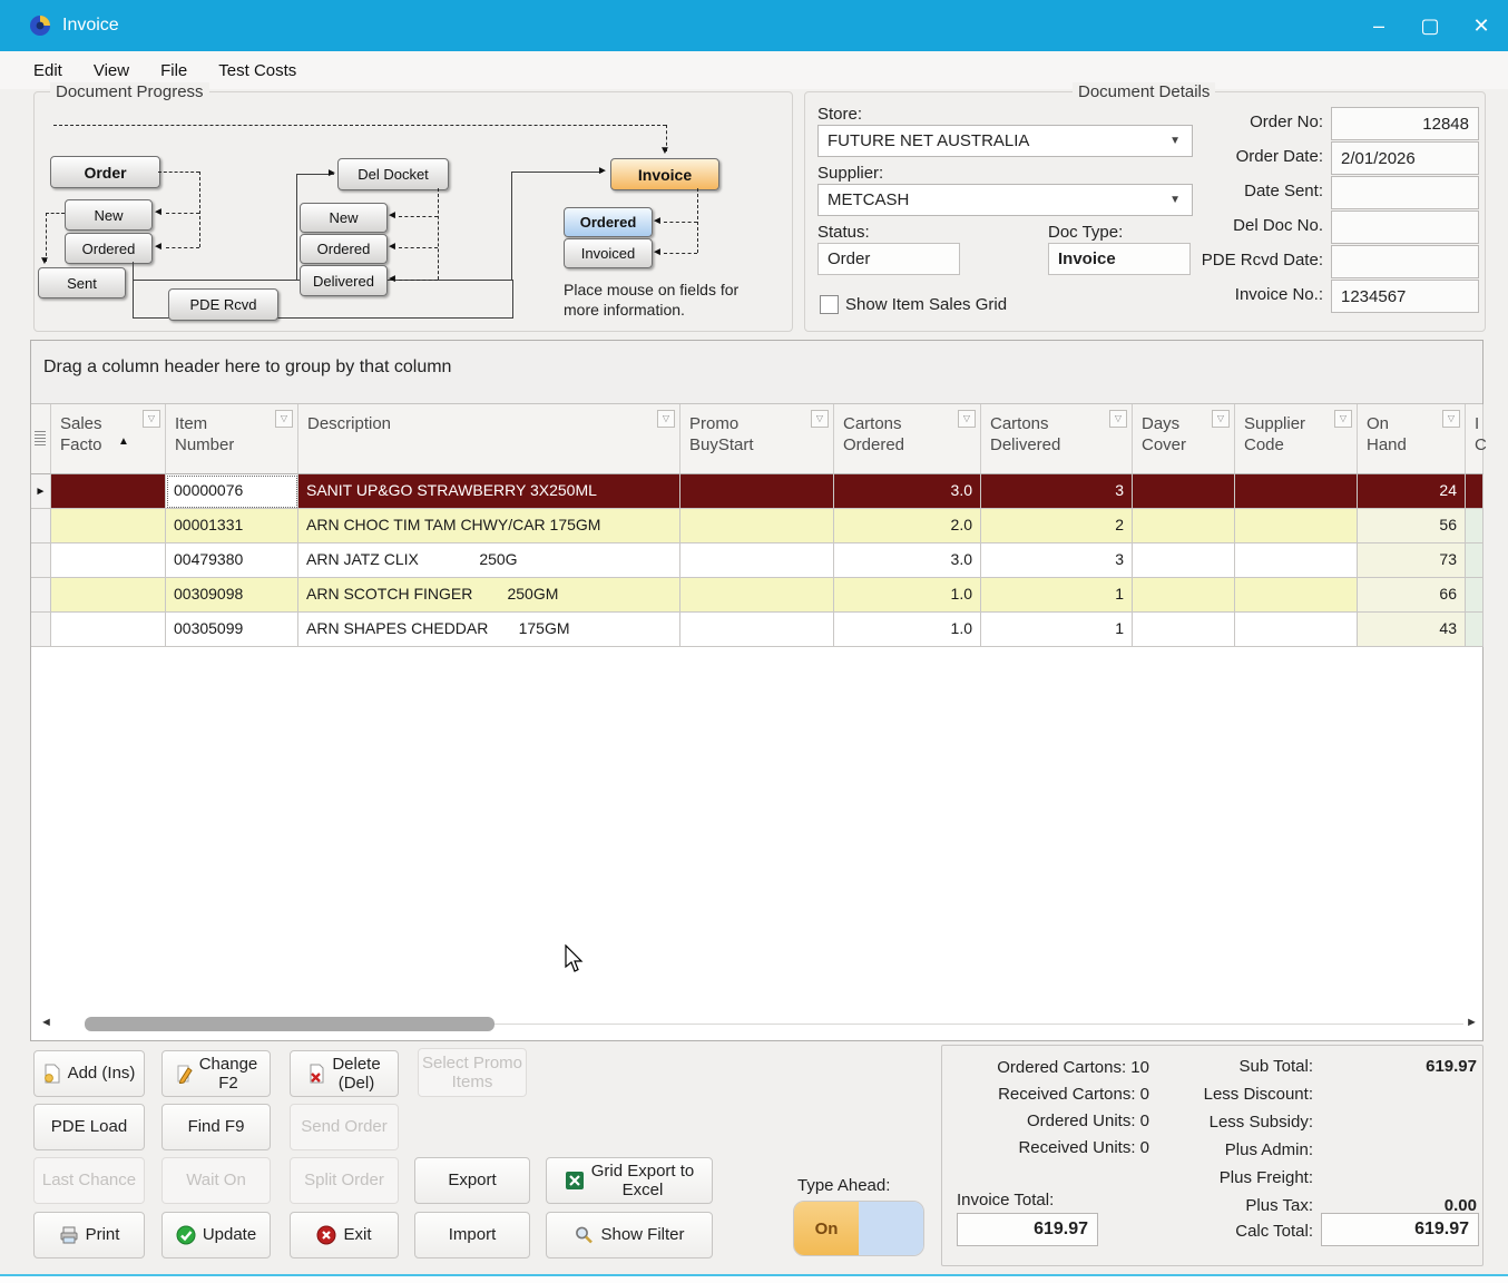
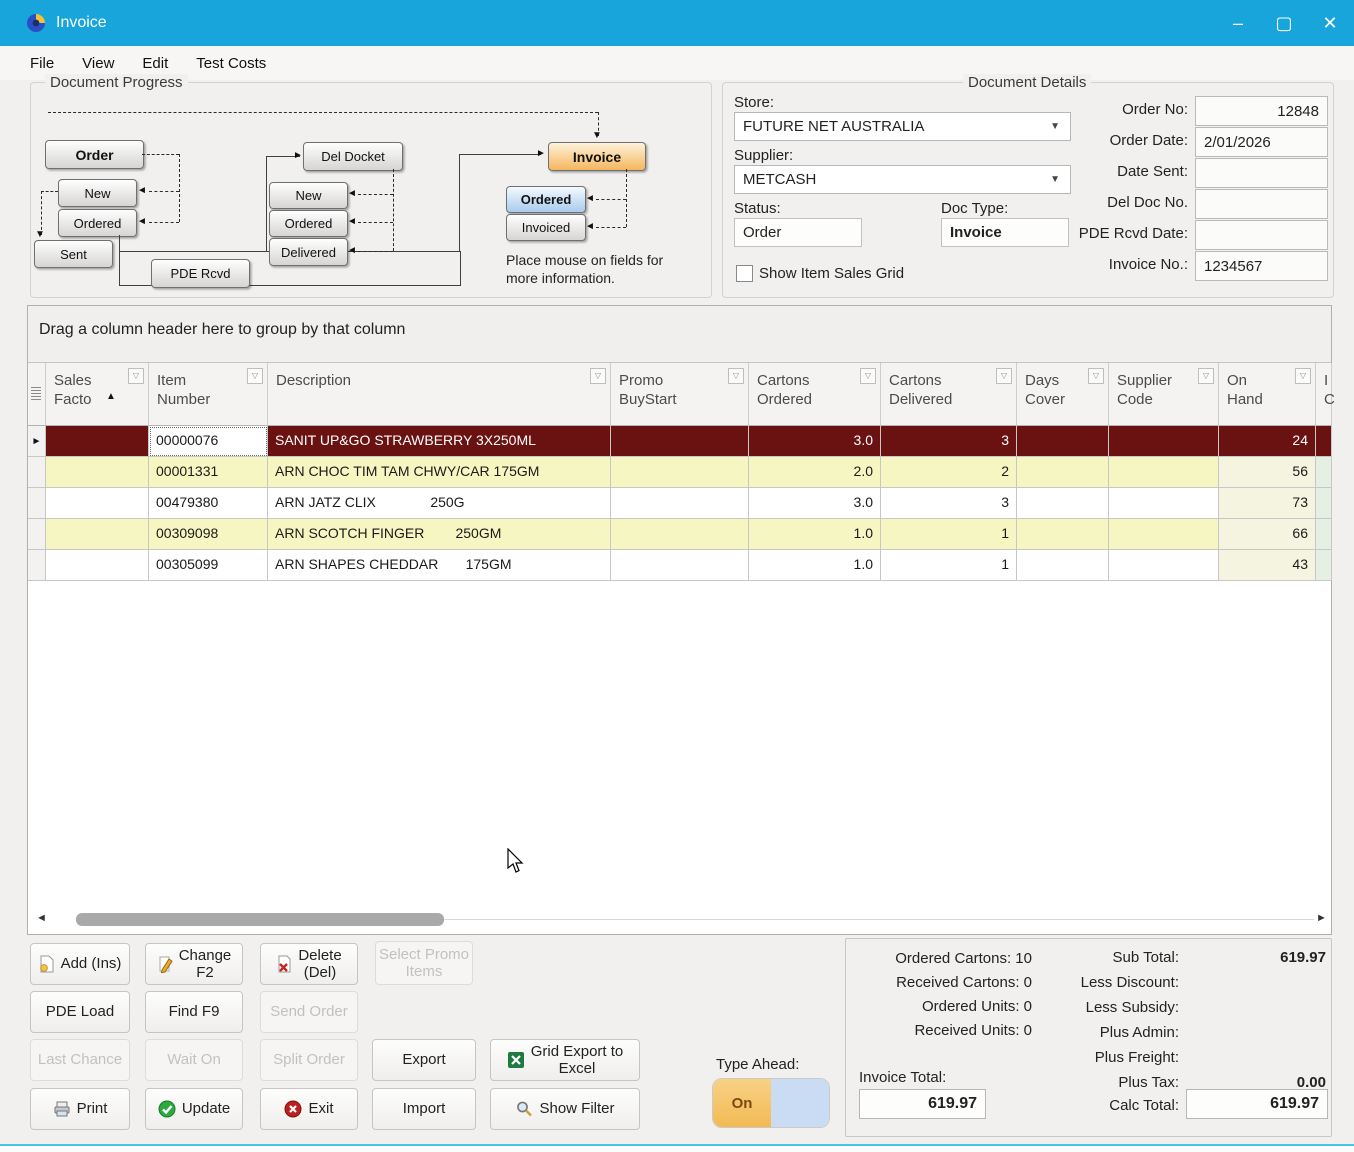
  Invoice
  –
  ▢
  ✕
- Edit
+ File
  View
- File
+ Edit
  Test Costs
  Document Progress
  ▼
  Order
  ◄
  ◄
  New
  Ordered
  ▼
  Sent
  PDE Rcvd
  ►
  ►
  Del Docket
  New
  Ordered
  Delivered
  ◄
  ◄
  ◄
  Invoice
  Ordered
  Invoiced
  ◄
  ◄
  Place mouse on fields for
  more information.
  Document Details
  Store:
  FUTURE NET AUSTRALIA
  ▼
  Supplier:
  METCASH
  ▼
  Status:
  Order
  Doc Type:
  Invoice
  Show Item Sales Grid
  Order No:
  12848
  Order Date:
  2/01/2026
  Date Sent:
  Del Doc No.
  PDE Rcvd Date:
  Invoice No.:
  1234567
  Drag a column header here to group by that column
  Sales
  Facto
  ▽
  ▲
  Item
  Number
  ▽
  Description
  ▽
  Promo
  BuyStart
  ▽
  Cartons
  Ordered
  ▽
  Cartons
  Delivered
  ▽
  Days
  Cover
  ▽
  Supplier
  Code
  ▽
  On
  Hand
  ▽
  I
  C
  ►
  00000076
  SANIT UP&GO STRAWBERRY 3X250ML
  3.0
  3
  24
  00001331
  ARN CHOC TIM TAM CHWY/CAR 175GM
  2.0
  2
  56
  00479380
  ARN JATZ CLIX 250G
  3.0
  3
  73
  00309098
  ARN SCOTCH FINGER 250GM
  1.0
  1
  66
  00305099
  ARN SHAPES CHEDDAR 175GM
  1.0
  1
  43
  ◄
  ►
  Add (Ins)
  Change
  F2
  Delete
  (Del)
  Select Promo
  Items
  PDE Load
  Find F9
  Send Order
  Last Chance
  Wait On
  Split Order
  Export
  Grid Export to
  Excel
  Print
  Update
  Exit
  Import
  Show Filter
  Type Ahead:
  On
  Ordered Cartons: 10
  Received Cartons: 0
  Ordered Units: 0
  Received Units: 0
  Invoice Total:
  619.97
  Sub Total:
  619.97
  Less Discount:
  Less Subsidy:
  Plus Admin:
  Plus Freight:
  Plus Tax:
  0.00
  Calc Total:
  619.97
